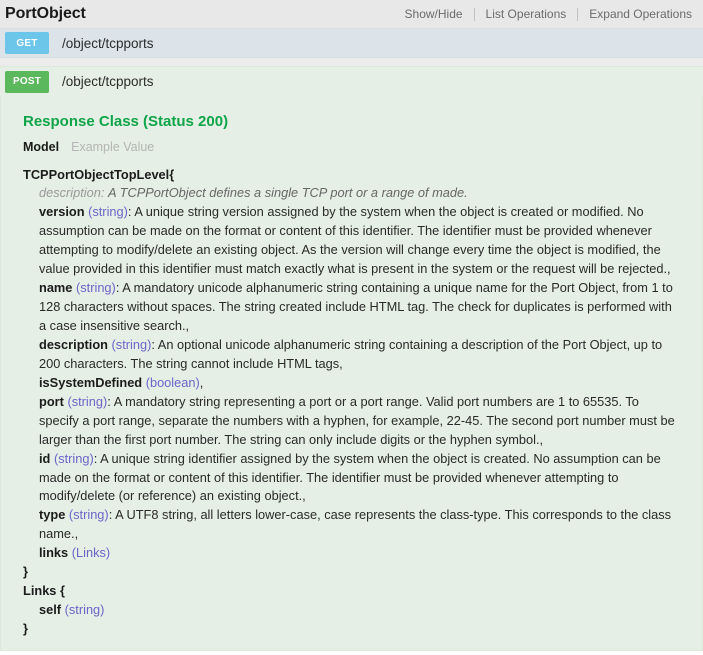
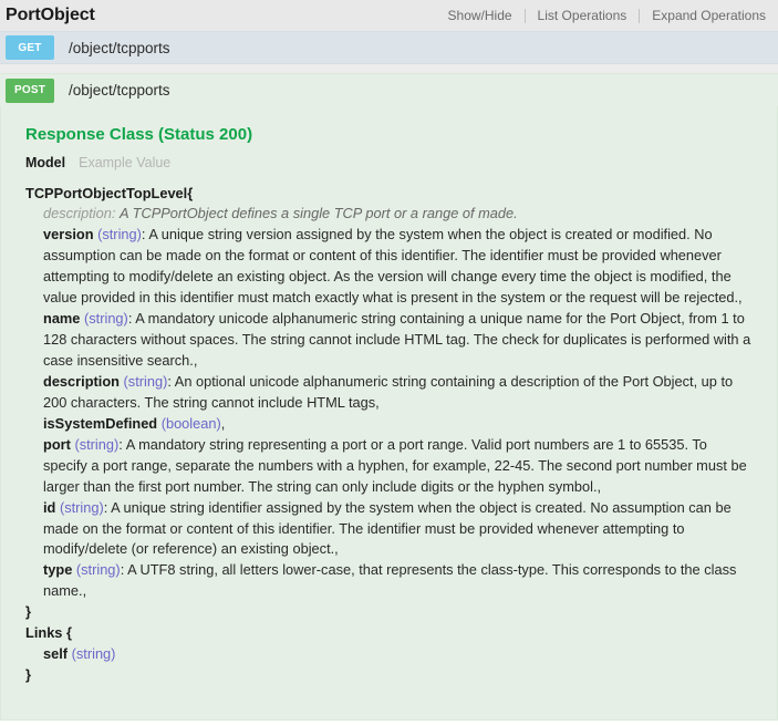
  PortObject
  Show/Hide
  List Operations
  Expand Operations
  GET
  /object/tcpports
  POST
  /object/tcpports
  Response Class (Status 200)
  Model
  Example Value
  TCPPortObjectTopLevel{
  description: A TCPPortObject defines a single TCP port or a range of made.
  version (string): A unique string version assigned by the system when the object is created or modified. No assumption can be made on the format or content of this identifier. The identifier must be provided whenever attempting to modify/delete an existing object. As the version will change every time the object is modified, the value provided in this identifier must match exactly what is present in the system or the request will be rejected.,
- name (string): A mandatory unicode alphanumeric string containing a unique name for the Port Object, from 1 to 128 characters without spaces. The string created include HTML tag. The check for duplicates is performed with a case insensitive search.,
+ name (string): A mandatory unicode alphanumeric string containing a unique name for the Port Object, from 1 to 128 characters without spaces. The string cannot include HTML tag. The check for duplicates is performed with a case insensitive search.,
  description (string): An optional unicode alphanumeric string containing a description of the Port Object, up to 200 characters. The string cannot include HTML tags,
  isSystemDefined (boolean),
  port (string): A mandatory string representing a port or a port range. Valid port numbers are 1 to 65535. To specify a port range, separate the numbers with a hyphen, for example, 22-45. The second port number must be larger than the first port number. The string can only include digits or the hyphen symbol.,
  id (string): A unique string identifier assigned by the system when the object is created. No assumption can be made on the format or content of this identifier. The identifier must be provided whenever attempting to modify/delete (or reference) an existing object.,
- type (string): A UTF8 string, all letters lower-case, case represents the class-type. This corresponds to the class name.,
+ type (string): A UTF8 string, all letters lower-case, that represents the class-type. This corresponds to the class name.,
- links (Links)
  }
  Links {
  self (string)
  }
